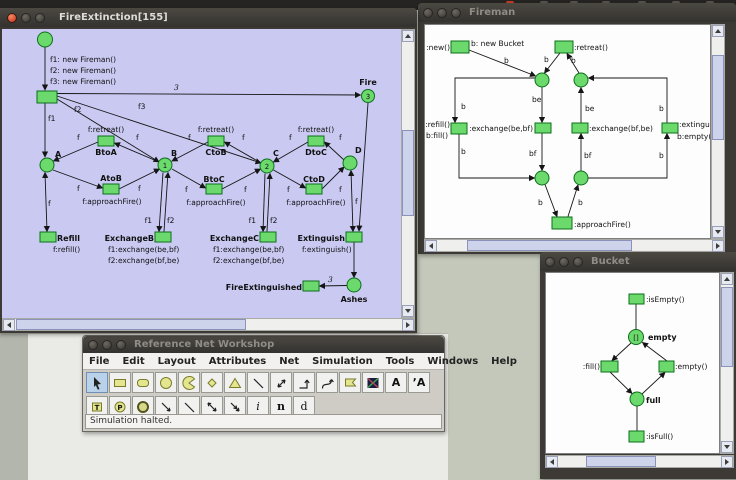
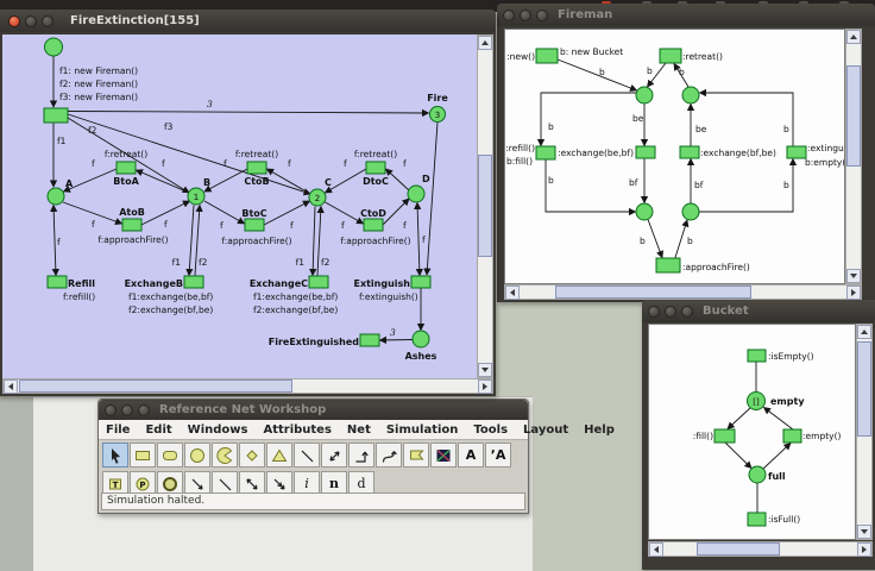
  Fireman
  :new()
  b: new Bucket
  :retreat()
  :refill()
  b:fill()
  :exchange(be,bf)
  :exchange(bf,be)
  b:empty(
  :approachFire()
  b
  b
  b
  b
  b
  b
  b
  b
  b
  be
  be
  bf
  bf
  Bucket
  []
  :isEmpty()
  empty
  :fill()
  :empty()
  full
  :isFull()
  Reference Net Workshop
  File
  Edit
- Layout
+ Windows
  Attributes
  Net
  Simulation
  Tools
- Windows
+ Layout
  Help
  A
  ʼA
  T
  P
  i
  n
  d
  Simulation halted.
  FireExtinction[155]
  1
  2
  3
  f1: new Fireman()
  f2: new Fireman()
  f3: new Fireman()
  3
  f1
  f2
  f3
  f
  f
  f
  f
  f
  f
  f
  f
  f
  f
  f
  f
  f
  f
  f1
  f2
  f1
  f2
  Fire
  A
  B
  C
  D
  Ashes
  f:retreat()
  f:retreat()
  f:retreat()
  BtoA
  CtoB
  DtoC
  AtoB
  BtoC
  CtoD
  f:approachFire()
  f:approachFire()
  f:approachFire()
  Refill
  f:refill()
  ExchangeB
  f1:exchange(be,bf)
  f2:exchange(bf,be)
  ExchangeC
  f1:exchange(be,bf)
  f2:exchange(bf,be)
  Extinguish
  f:extinguish()
  FireExtinguished
  3
